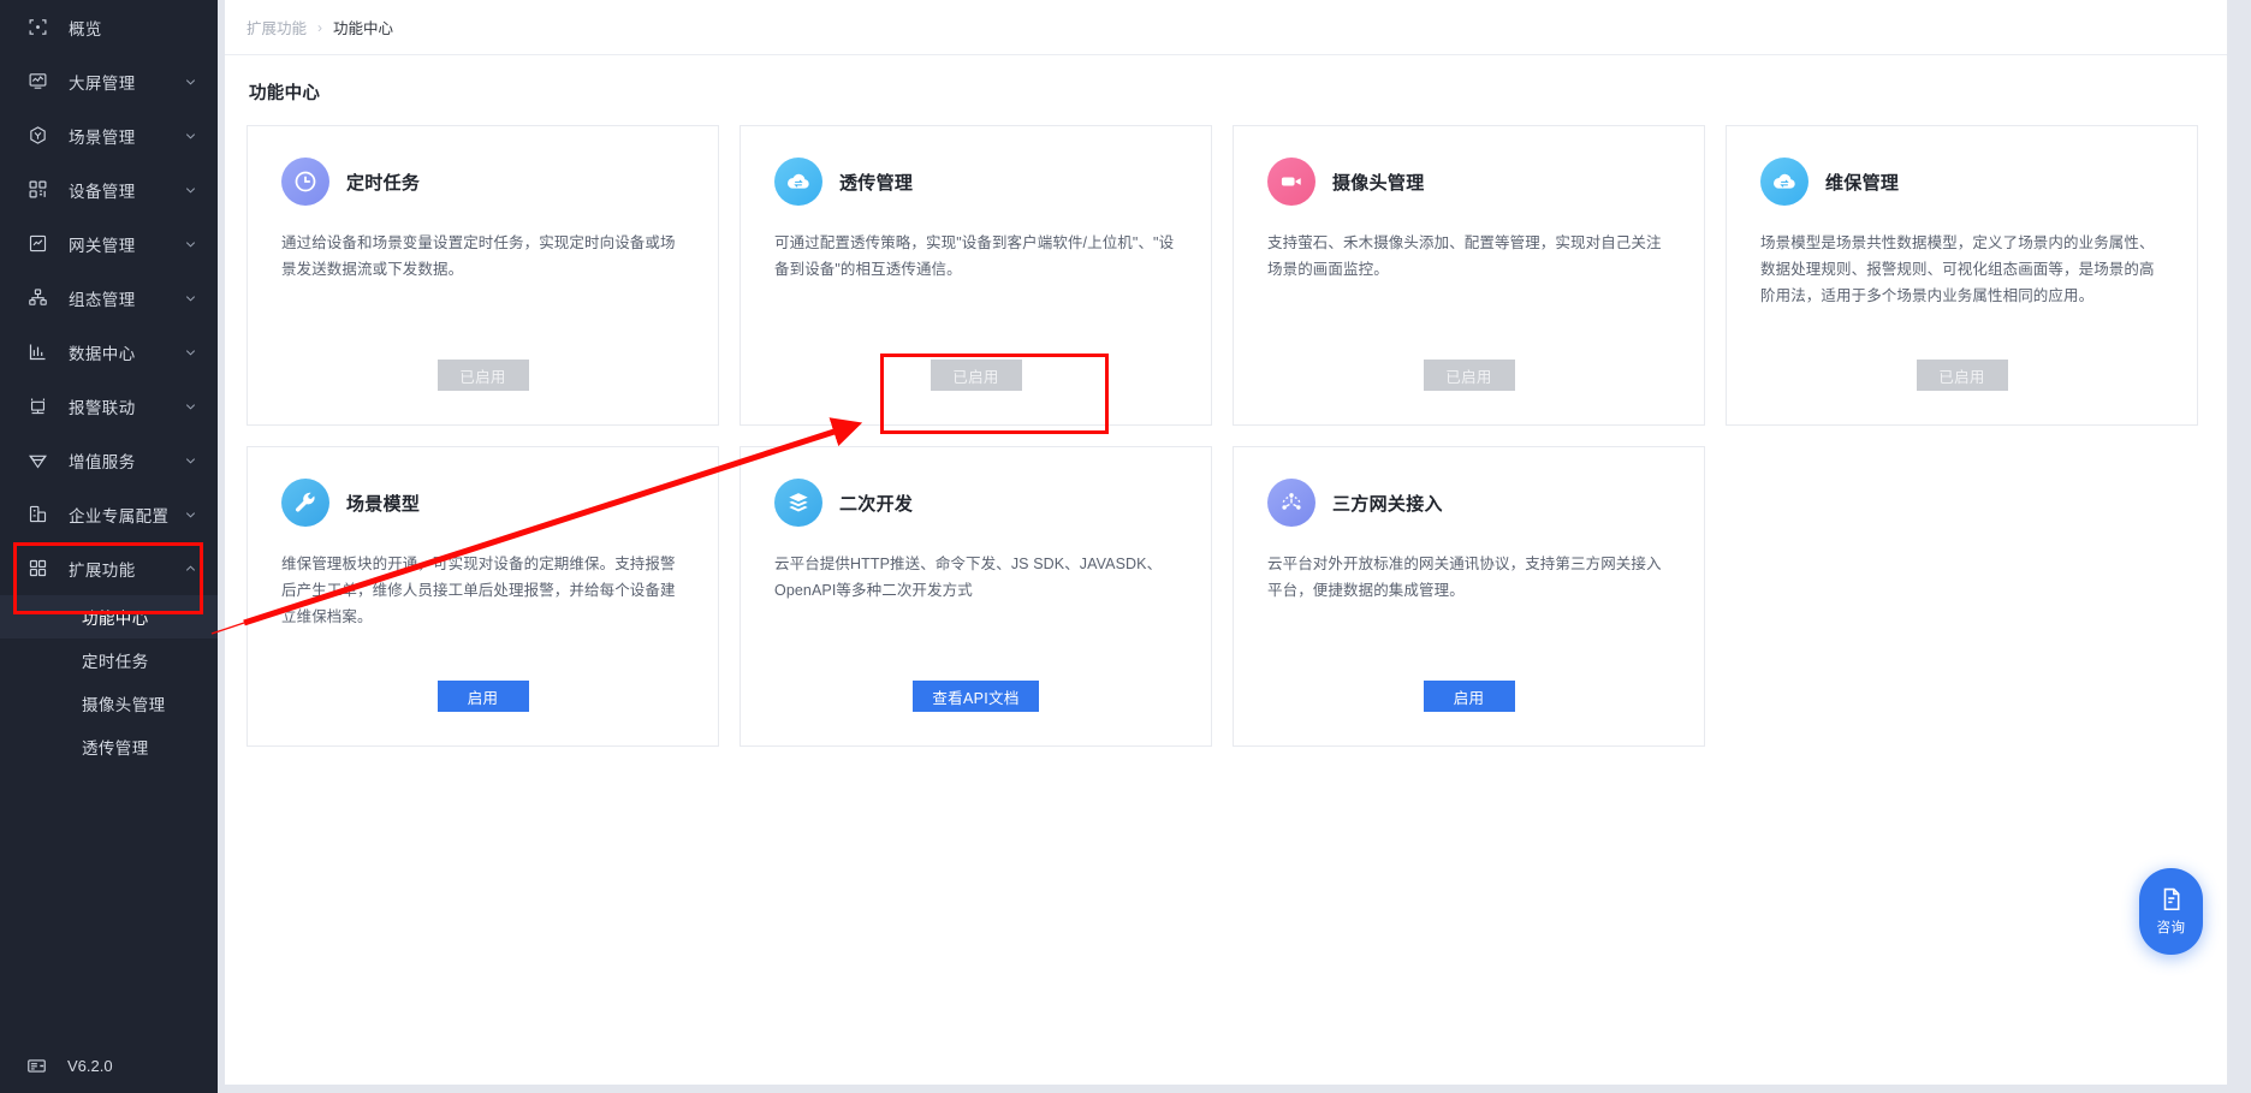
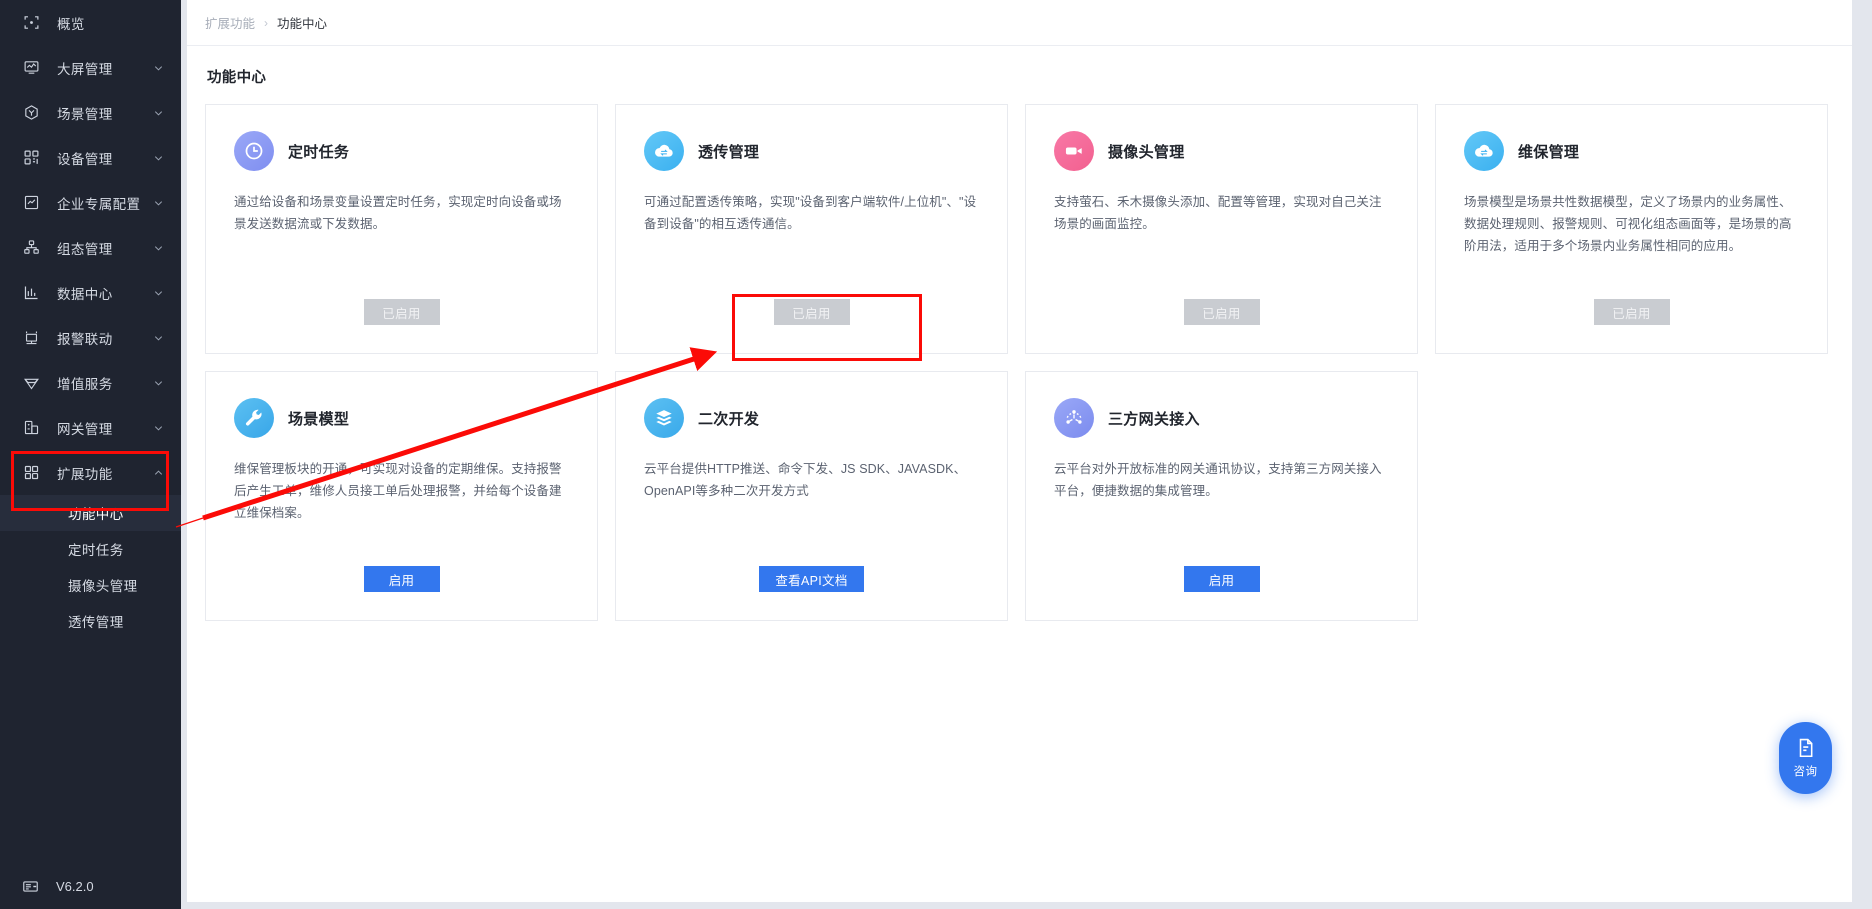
  概览
  大屏管理
  场景管理
  设备管理
- 网关管理
+ 企业专属配置
  组态管理
  数据中心
  报警联动
  增值服务
- 企业专属配置
+ 网关管理
  扩展功能
  功能中心
  定时任务
  摄像头管理
  透传管理
  V6.2.0
  扩展功能
  ›
  功能中心
  功能中心
  定时任务
  通过给设备和场景变量设置定时任务，实现定时向设备或场景发送数据流或下发数据。
  已启用
  透传管理
  可通过配置透传策略，实现"设备到客户端软件/上位机"、"设备到设备"的相互透传通信。
  已启用
  摄像头管理
  支持萤石、禾木摄像头添加、配置等管理，实现对自己关注场景的画面监控。
  已启用
  维保管理
  场景模型是场景共性数据模型，定义了场景内的业务属性、数据处理规则、报警规则、可视化组态画面等，是场景的高阶用法，适用于多个场景内业务属性相同的应用。
  已启用
  场景模型
  维保管理板块的开通可实现对设备的定期维保。支持报警后产生工，维修人员接工单后处理报警，并给每个设备建立维保档案。
  启用
  二次开发
  云平台提供HTTP推送、命令下发、JS SDK、JAVASDK、OpenAPI等多种二次开发方式
  查看API文档
  三方网关接入
  云平台对外开放标准的网关通讯协议，支持第三方网关接入平台，便捷数据的集成管理。
  启用
  咨询
